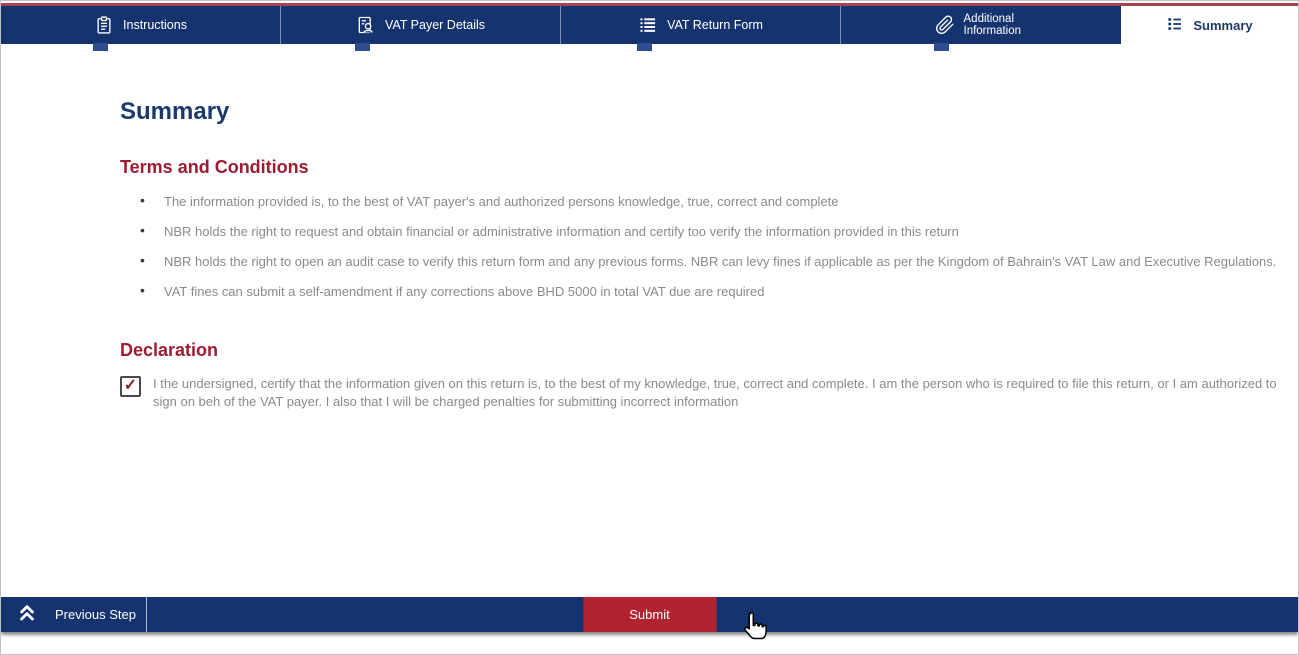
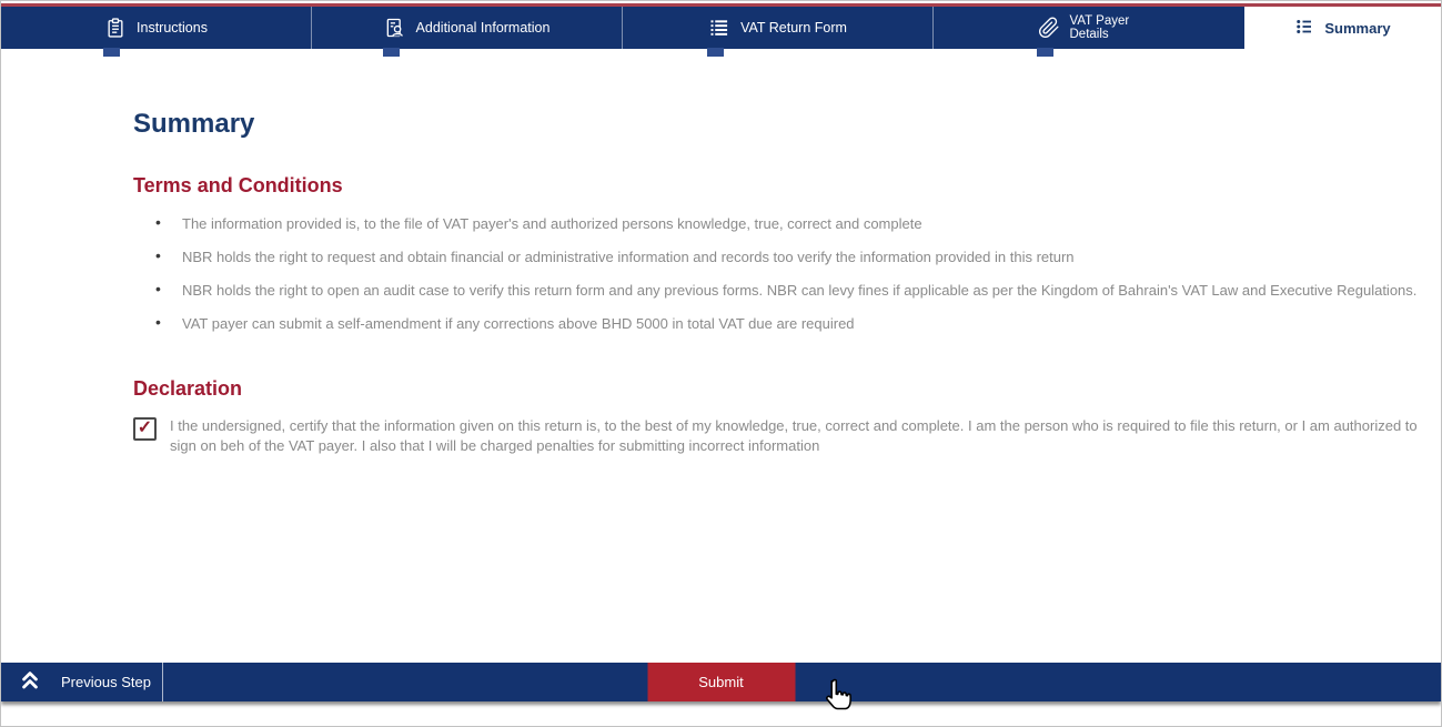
  Instructions
- VAT Payer Details
+ Additional Information
  VAT Return Form
- Additional Information
+ VAT Payer Details
  Summary
  Summary
  Terms and Conditions
- The information provided is, to the best of VAT payer's and authorized persons knowledge, true, correct and complete
+ The information provided is, to the file of VAT payer's and authorized persons knowledge, true, correct and complete
- NBR holds the right to request and obtain financial or administrative information and certify too verify the information provided in this return
+ NBR holds the right to request and obtain financial or administrative information and records too verify the information provided in this return
  NBR holds the right to open an audit case to verify this return form and any previous forms. NBR can levy fines if applicable as per the Kingdom of Bahrain's VAT Law and Executive Regulations.
- VAT fines can submit a self-amendment if any corrections above BHD 5000 in total VAT due are required
+ VAT payer can submit a self-amendment if any corrections above BHD 5000 in total VAT due are required
  Declaration
  ✓
  I the undersigned, certify that the information given on this return is, to the best of my knowledge, true, correct and complete. I am the person who is required to file this return, or I am authorized to sign on beh of the VAT payer. I also that I will be charged penalties for submitting incorrect information
  Previous Step
  Submit
